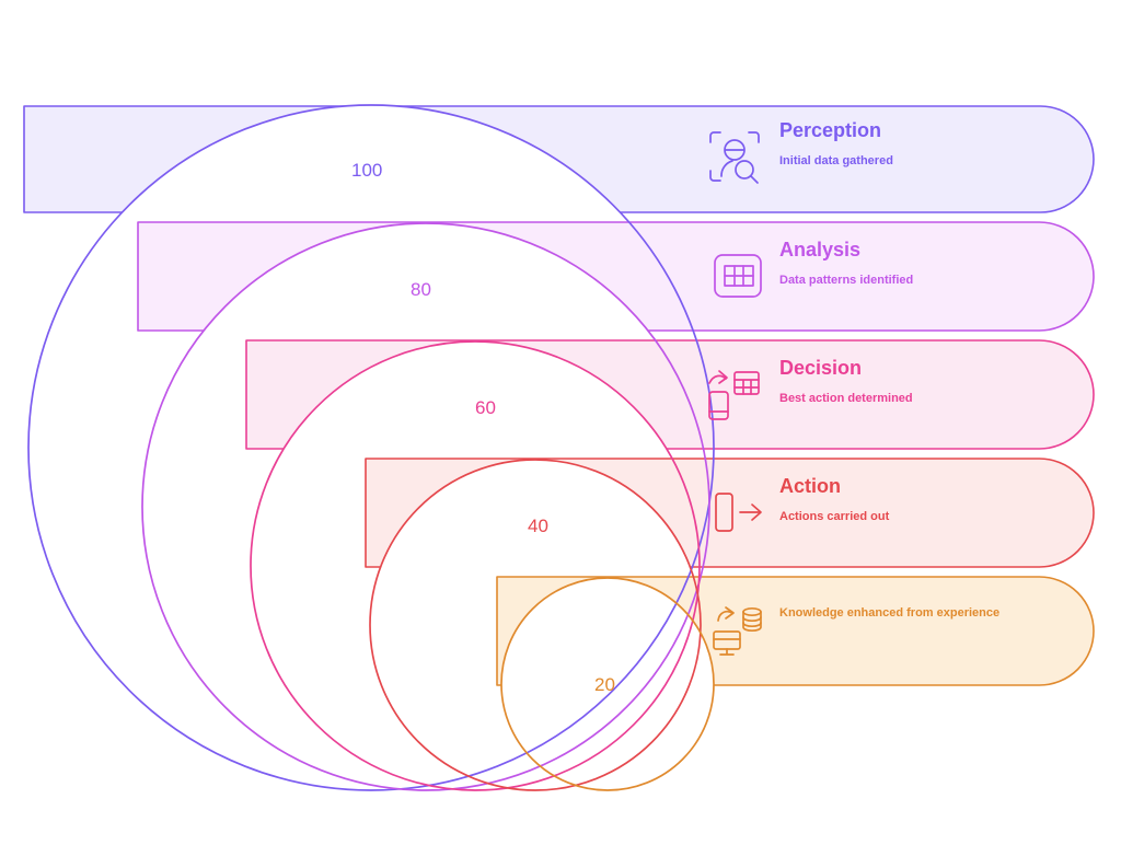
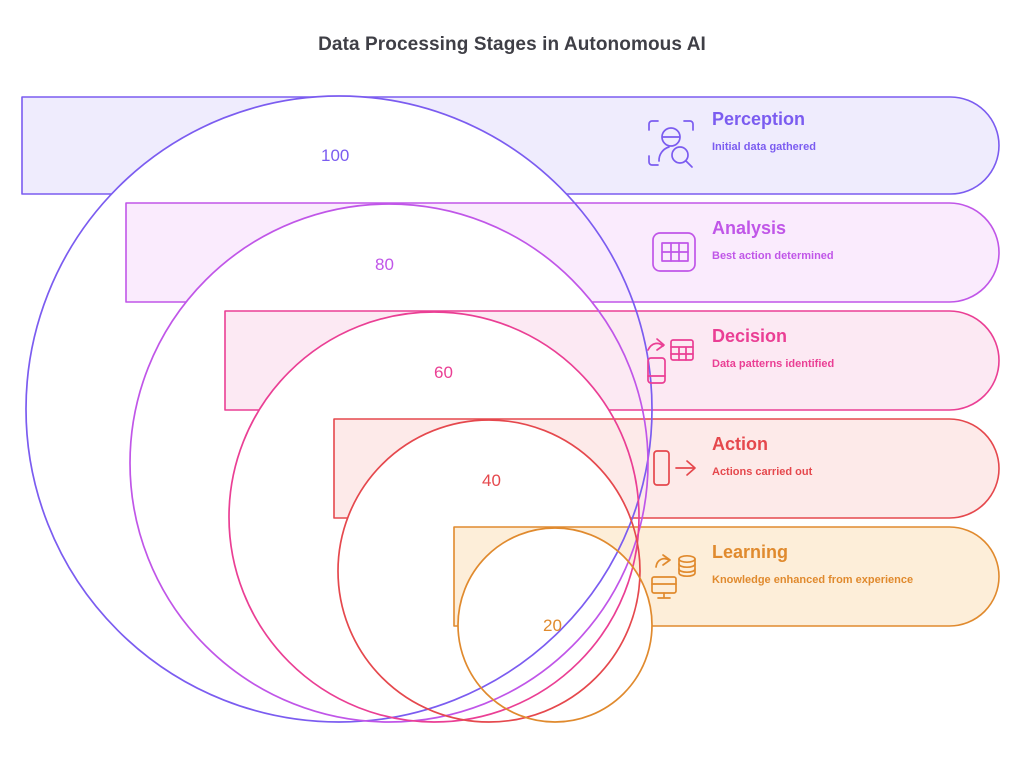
+ Data Processing Stages in Autonomous AI
  Perception
  Initial data gathered
  100
  Analysis
- Data patterns identified
+ Best action determined
  80
  Decision
- Best action determined
+ Data patterns identified
  60
  Action
  Actions carried out
  40
+ Learning
  Knowledge enhanced from experience
  20
